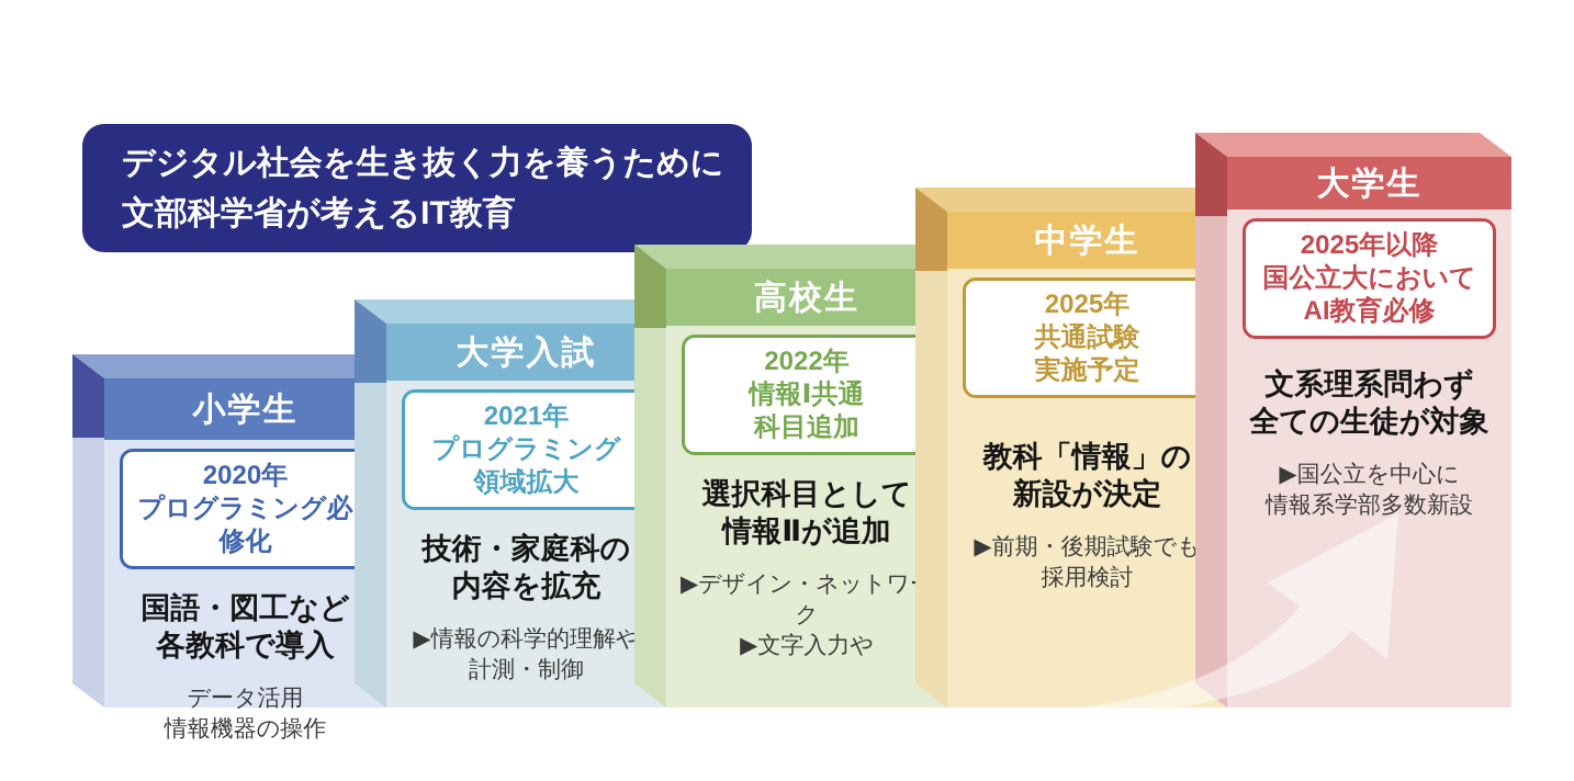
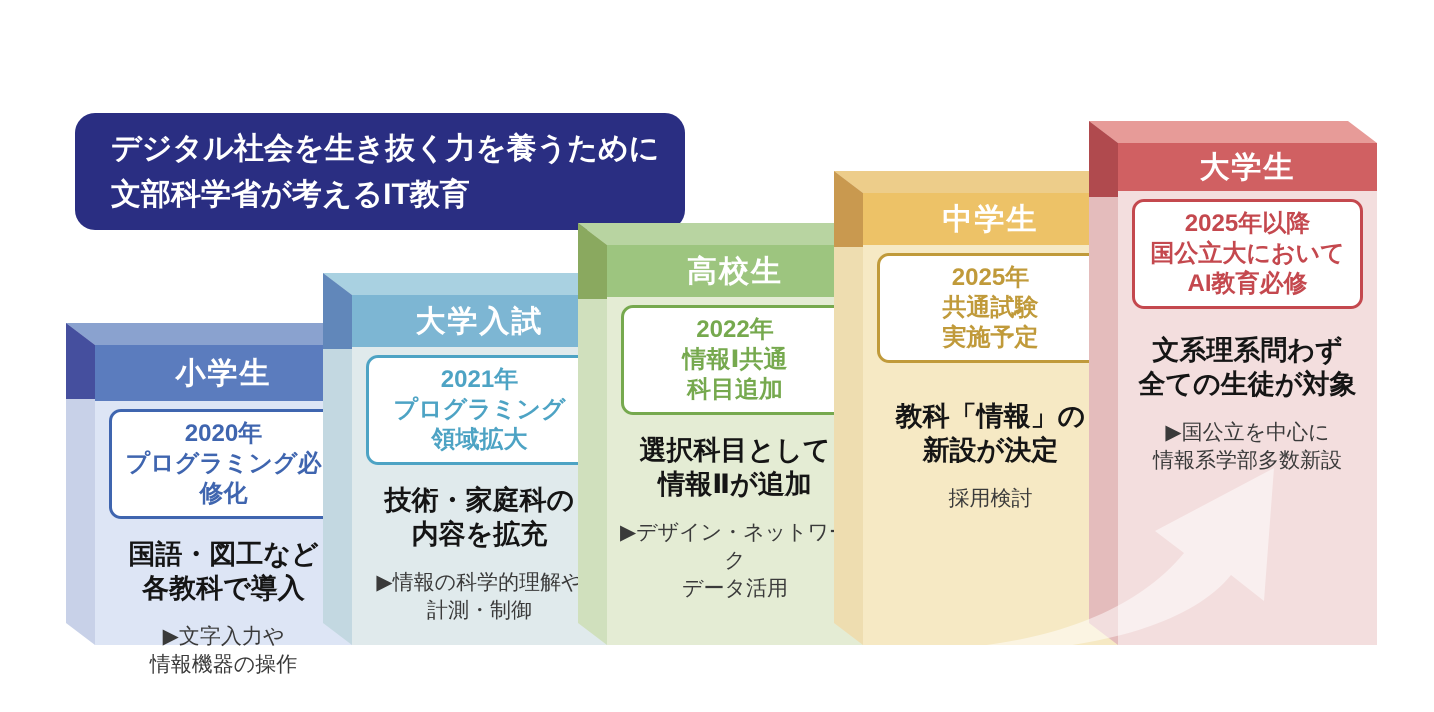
  デジタル社会を生き抜く力を養うために
  文部科学省が考えるIT教育
  小学生
  2020年
  プログラミング必修化
  国語・図工など
  各教科で導入
- データ活用
+ ▶文字入力や
  情報機器の操作
  大学入試
  2021年
  プログラミング
  領域拡大
  技術・家庭科の
  内容を拡充
  ▶情報の科学的理解や
  計測・制御
  高校生
  2022年
  情報Ⅰ共通
  科目追加
  選択科目として
  情報Ⅱが追加
  ▶デザイン・ネットワク
- ▶文字入力や
+ データ活用
  中学生
  2025年
  共通試験
  実施予定
  教科「情報」の
  新設が決定
- ▶前期・後期試験でも
  採用検討
  大学生
  2025年以降
  国公立大において
  AI教育必修
  文系理系問わず
  全ての生徒が対象
  ▶国公立を中心に
  情報系学部多数新設
